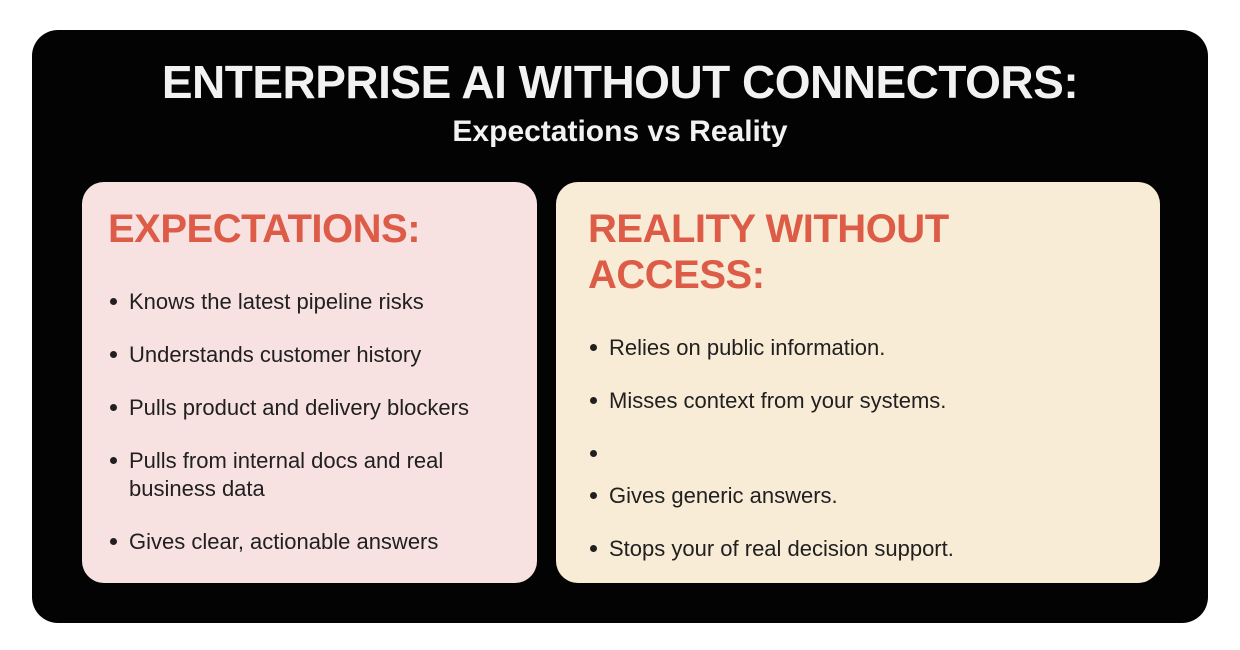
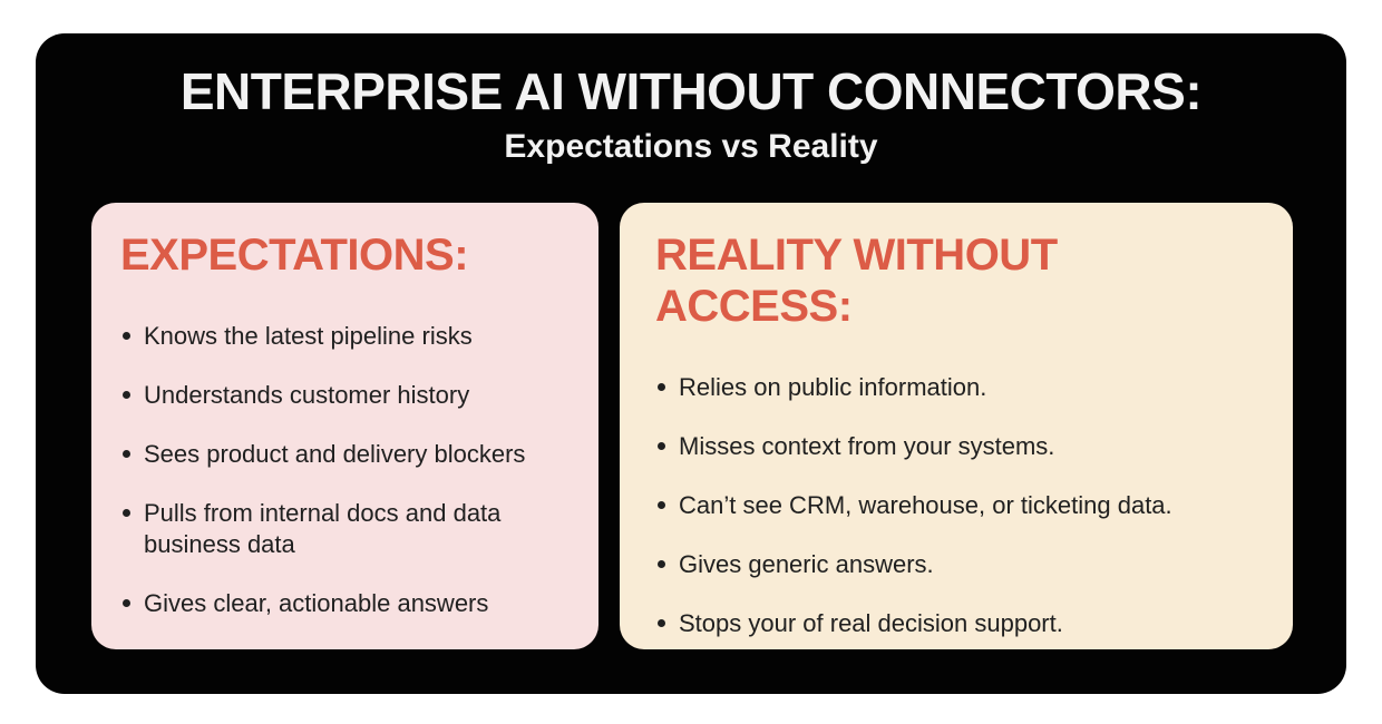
  ENTERPRISE AI WITHOUT CONNECTORS:
  Expectations vs Reality
  EXPECTATIONS:
  Knows the latest pipeline risks
  Understands customer history
- Pulls product and delivery blockers
+ Sees product and delivery blockers
- Pulls from internal docs and real business data
+ Pulls from internal docs and data business data
  Gives clear, actionable answers
  REALITY WITHOUT ACCESS:
  Relies on public information.
  Misses context from your systems.
+ Can’t see CRM, warehouse, or ticketing data.
  Gives generic answers.
  Stops your of real decision support.
